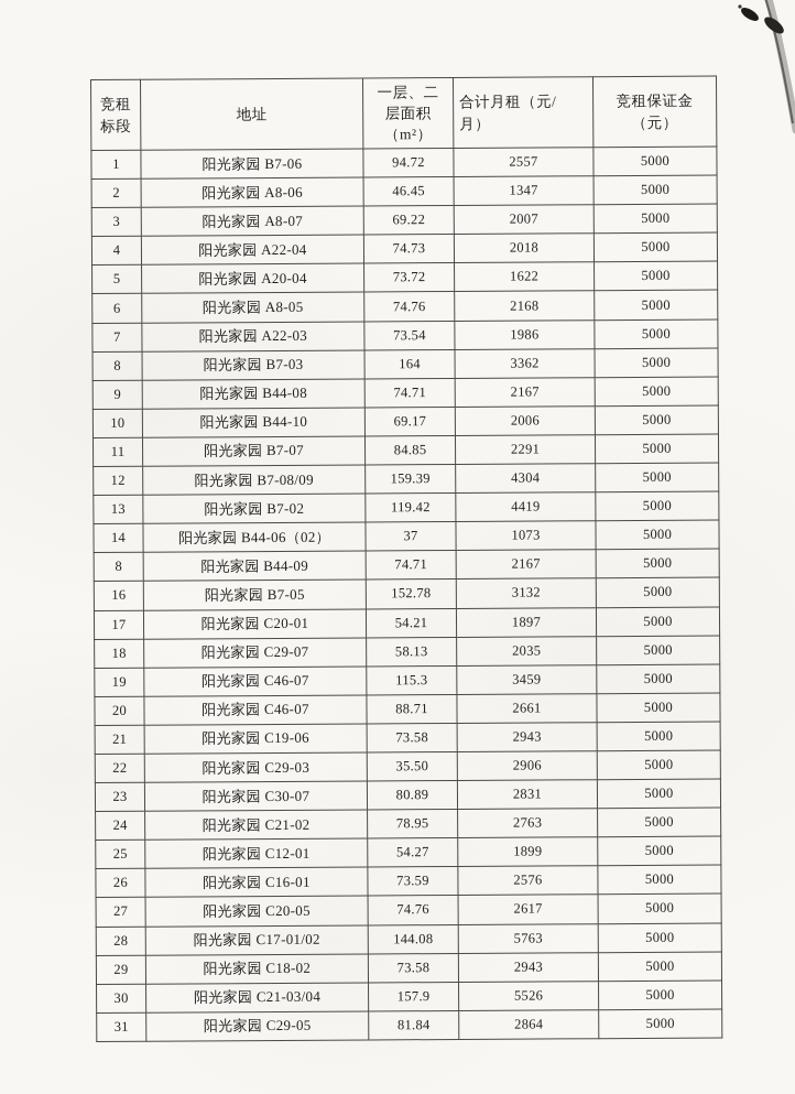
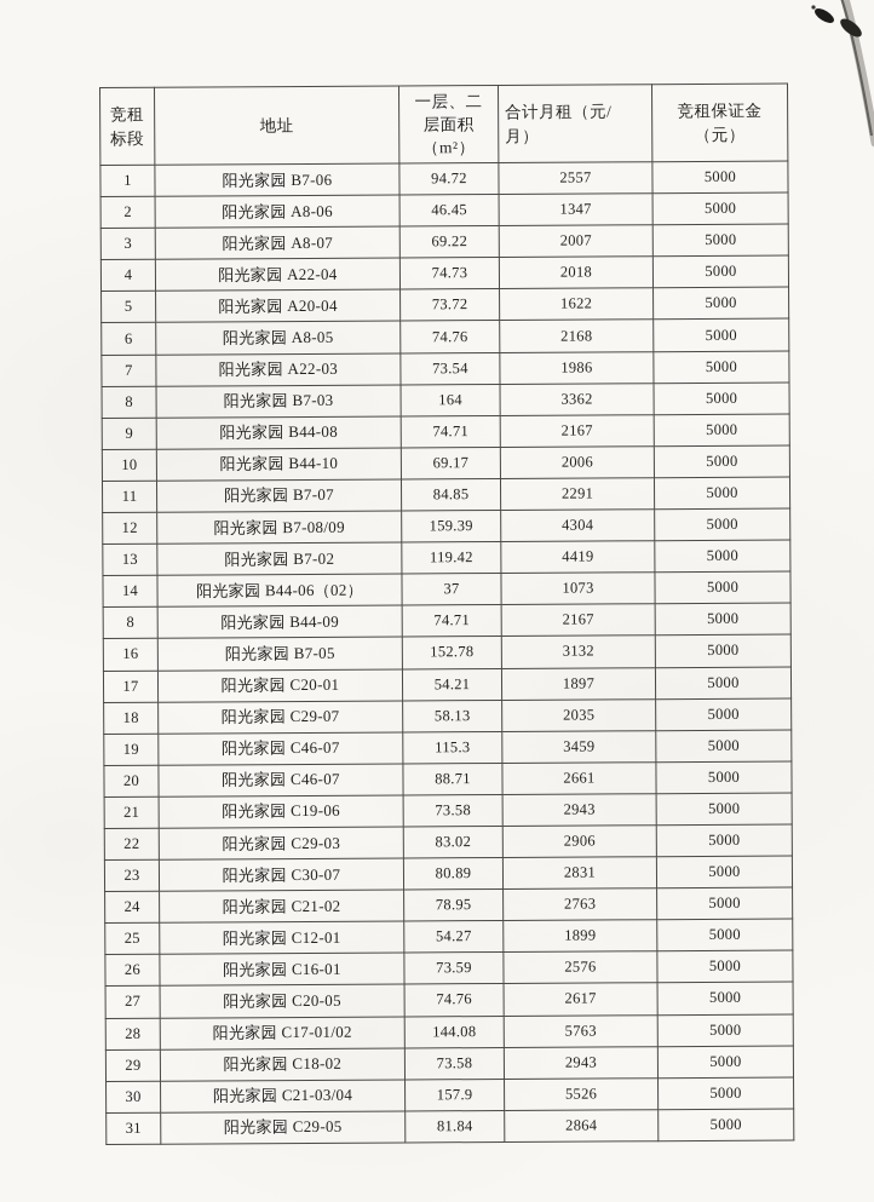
  竞租 标段	地址	一层、二 层面积 （m²）	合计月租（元/ 月）	竞租保证金 （元）
  1	阳光家园 B7-06	94.72	2557	5000
  2	阳光家园 A8-06	46.45	1347	5000
  3	阳光家园 A8-07	69.22	2007	5000
  4	阳光家园 A22-04	74.73	2018	5000
  5	阳光家园 A20-04	73.72	1622	5000
  6	阳光家园 A8-05	74.76	2168	5000
  7	阳光家园 A22-03	73.54	1986	5000
  8	阳光家园 B7-03	164	3362	5000
  9	阳光家园 B44-08	74.71	2167	5000
  10	阳光家园 B44-10	69.17	2006	5000
  11	阳光家园 B7-07	84.85	2291	5000
  12	阳光家园 B7-08/09	159.39	4304	5000
  13	阳光家园 B7-02	119.42	4419	5000
  14	阳光家园 B44-06（02）	37	1073	5000
  8	阳光家园 B44-09	74.71	2167	5000
  16	阳光家园 B7-05	152.78	3132	5000
  17	阳光家园 C20-01	54.21	1897	5000
  18	阳光家园 C29-07	58.13	2035	5000
  19	阳光家园 C46-07	115.3	3459	5000
  20	阳光家园 C46-07	88.71	2661	5000
  21	阳光家园 C19-06	73.58	2943	5000
- 22	阳光家园 C29-03	35.50	2906	5000
+ 22	阳光家园 C29-03	83.02	2906	5000
  23	阳光家园 C30-07	80.89	2831	5000
  24	阳光家园 C21-02	78.95	2763	5000
  25	阳光家园 C12-01	54.27	1899	5000
  26	阳光家园 C16-01	73.59	2576	5000
  27	阳光家园 C20-05	74.76	2617	5000
  28	阳光家园 C17-01/02	144.08	5763	5000
  29	阳光家园 C18-02	73.58	2943	5000
  30	阳光家园 C21-03/04	157.9	5526	5000
  31	阳光家园 C29-05	81.84	2864	5000
